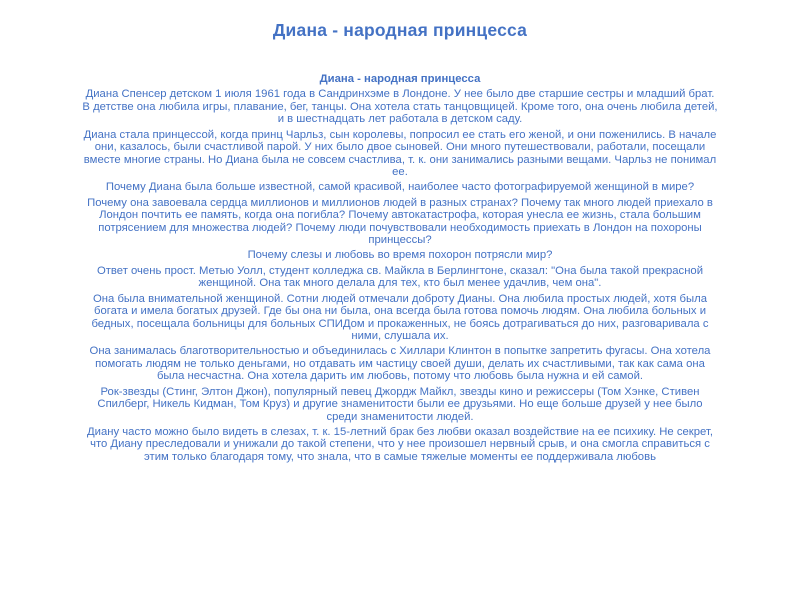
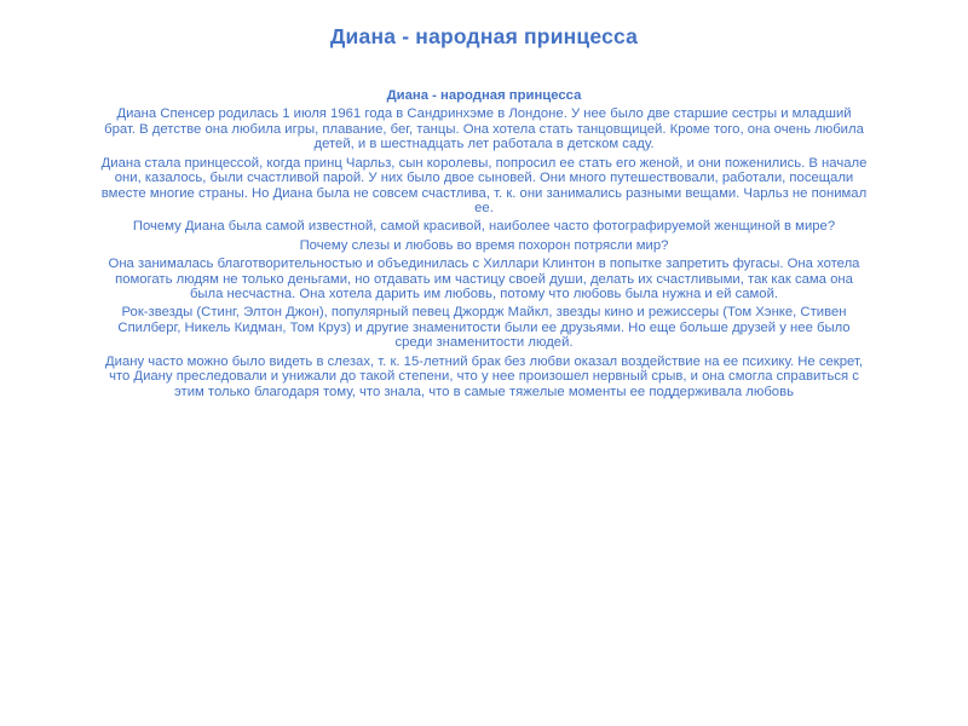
  Диана - народная принцесса
  Диана - народная принцесса
- Диана Спенсер детском 1 июля 1961 года в Сандринхэме в Лондоне. У нее было две старшие сестры и младший брат. В детстве она любила игры, плавание, бег, танцы. Она хотела стать танцовщицей. Кроме того, она очень любила детей, и в шестнадцать лет работала в детском саду.
+ Диана Спенсер родилась 1 июля 1961 года в Сандринхэме в Лондоне. У нее было две старшие сестры и младший брат. В детстве она любила игры, плавание, бег, танцы. Она хотела стать танцовщицей. Кроме того, она очень любила детей, и в шестнадцать лет работала в детском саду.
  Диана стала принцессой, когда принц Чарльз, сын королевы, попросил ее стать его женой, и они поженились. В начале они, казалось, были счастливой парой. У них было двое сыновей. Они много путешествовали, работали, посещали вместе многие страны. Но Диана была не совсем счастлива, т. к. они занимались разными вещами. Чарльз не понимал ее.
- Почему Диана была больше известной, самой красивой, наиболее часто фотографируемой женщиной в мире?
+ Почему Диана была самой известной, самой красивой, наиболее часто фотографируемой женщиной в мире?
- Почему она завоевала сердца миллионов и миллионов людей в разных странах? Почему так много людей приехало в Лондон почтить ее память, когда она погибла? Почему автокатастрофа, которая унесла ее жизнь, стала большим потрясением для множества людей? Почему люди почувствовали необходимость приехать в Лондон на похороны принцессы?
  Почему слезы и любовь во время похорон потрясли мир?
- Ответ очень прост. Метью Уолл, студент колледжа св. Майкла в Берлингтоне, сказал: "Она была такой прекрасной женщиной. Она так много делала для тех, кто был менее удачлив, чем она".
- Она была внимательной женщиной. Сотни людей отмечали доброту Дианы. Она любила простых людей, хотя была богата и имела богатых друзей. Где бы она ни была, она всегда была готова помочь людям. Она любила больных и бедных, посещала больницы для больных СПИДом и прокаженных, не боясь дотрагиваться до них, разговаривала с ними, слушала их.
  Она занималась благотворительностью и объединилась с Хиллари Клинтон в попытке запретить фугасы. Она хотела помогать людям не только деньгами, но отдавать им частицу своей души, делать их счастливыми, так как сама она была несчастна. Она хотела дарить им любовь, потому что любовь была нужна и ей самой.
  Рок-звезды (Стинг, Элтон Джон), популярный певец Джордж Майкл, звезды кино и режиссеры (Том Хэнке, Стивен Спилберг, Никель Кидман, Том Круз) и другие знаменитости были ее друзьями. Но еще больше друзей у нее было среди знаменитости людей.
  Диану часто можно было видеть в слезах, т. к. 15-летний брак без любви оказал воздействие на ее психику. Не секрет, что Диану преследовали и унижали до такой степени, что у нее произошел нервный срыв, и она смогла справиться с этим только благодаря тому, что знала, что в самые тяжелые моменты ее поддерживала любовь
